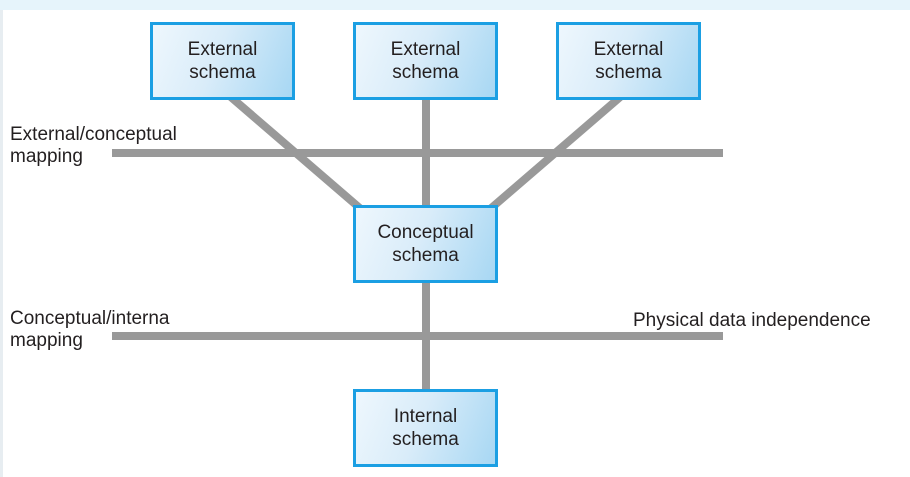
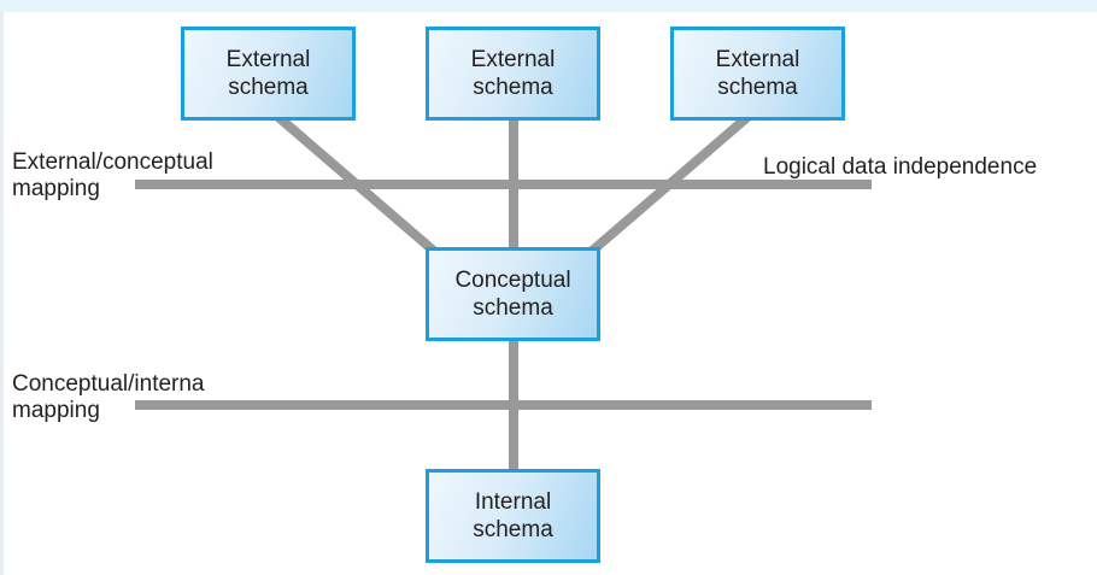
  External
  schema
  External
  schema
  External
  schema
  Conceptual
  schema
  Internal
  schema
  External/conceptual
  mapping
+ Logical data independence
  Conceptual/interna
  mapping
- Physical data independence
